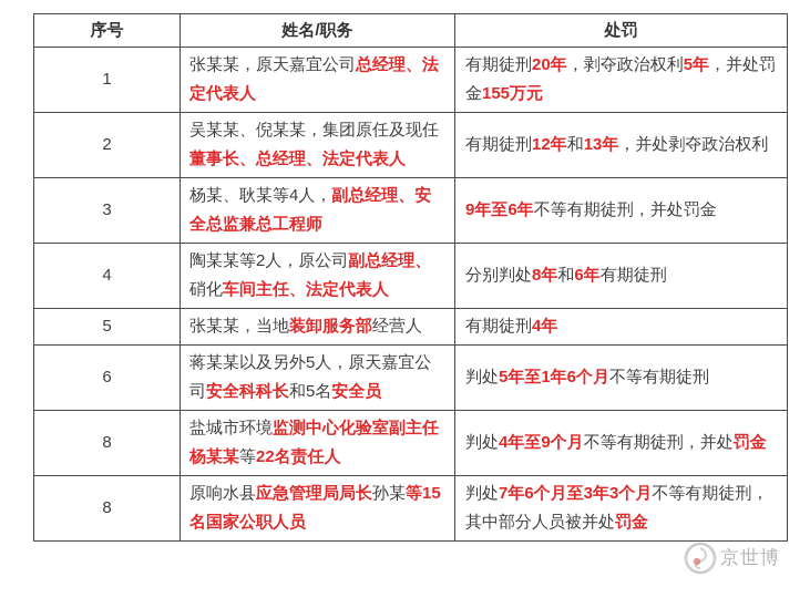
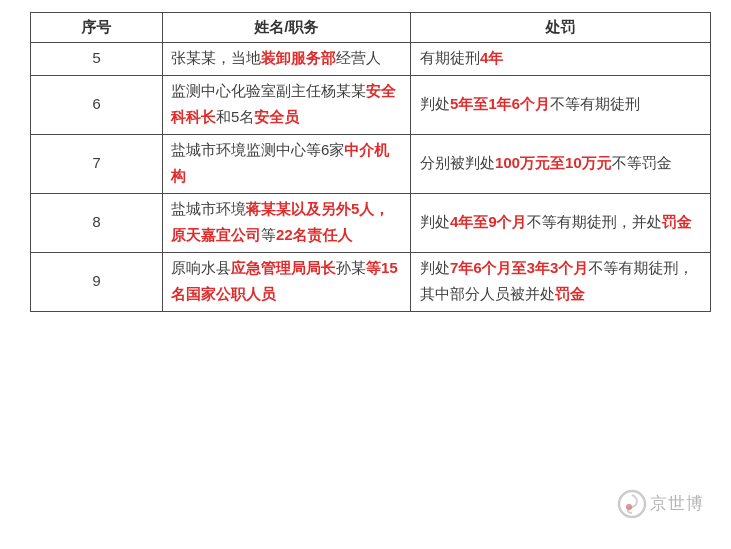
  序号	姓名/职务	处罚
- 1	张某某，原天嘉宜公司总经理、法定代表人	有期徒刑20年，剥夺政治权利5年，并处罚金155万元
- 2	吴某某、倪某某，集团原任及现任董事长、总经理、法定代表人	有期徒刑12年和13年，并处剥夺政治权利
- 3	杨某、耿某等4人，副总经理、安全总监兼总工程师	9年至6年不等有期徒刑，并处罚金
- 4	陶某某等2人，原公司副总经理、硝化车间主任、法定代表人	分别判处8年和6年有期徒刑
  5	张某某，当地装卸服务部经营人	有期徒刑4年
- 6	蒋某某以及另外5人，原天嘉宜公司安全科科长和5名安全员	判处5年至1年6个月不等有期徒刑
+ 6	监测中心化验室副主任杨某某安全科科长和5名安全员	判处5年至1年6个月不等有期徒刑
+ 7	盐城市环境监测中心等6家中介机构	分别被判处100万元至10万元不等罚金
- 8	盐城市环境监测中心化验室副主任杨某某等22名责任人	判处4年至9个月不等有期徒刑，并处罚金
+ 8	盐城市环境蒋某某以及另外5人，原天嘉宜公司等22名责任人	判处4年至9个月不等有期徒刑，并处罚金
- 8	原响水县应急管理局局长孙某等15名国家公职人员	判处7年6个月至3年3个月不等有期徒刑，其中部分人员被并处罚金
+ 9	原响水县应急管理局局长孙某等15名国家公职人员	判处7年6个月至3年3个月不等有期徒刑，其中部分人员被并处罚金
  京世博
